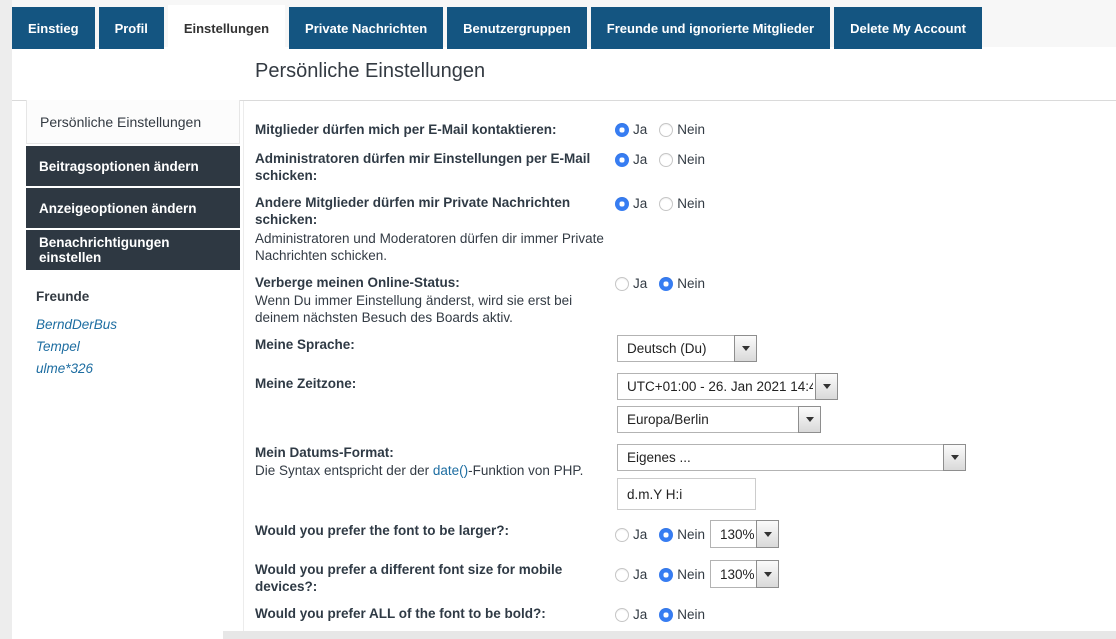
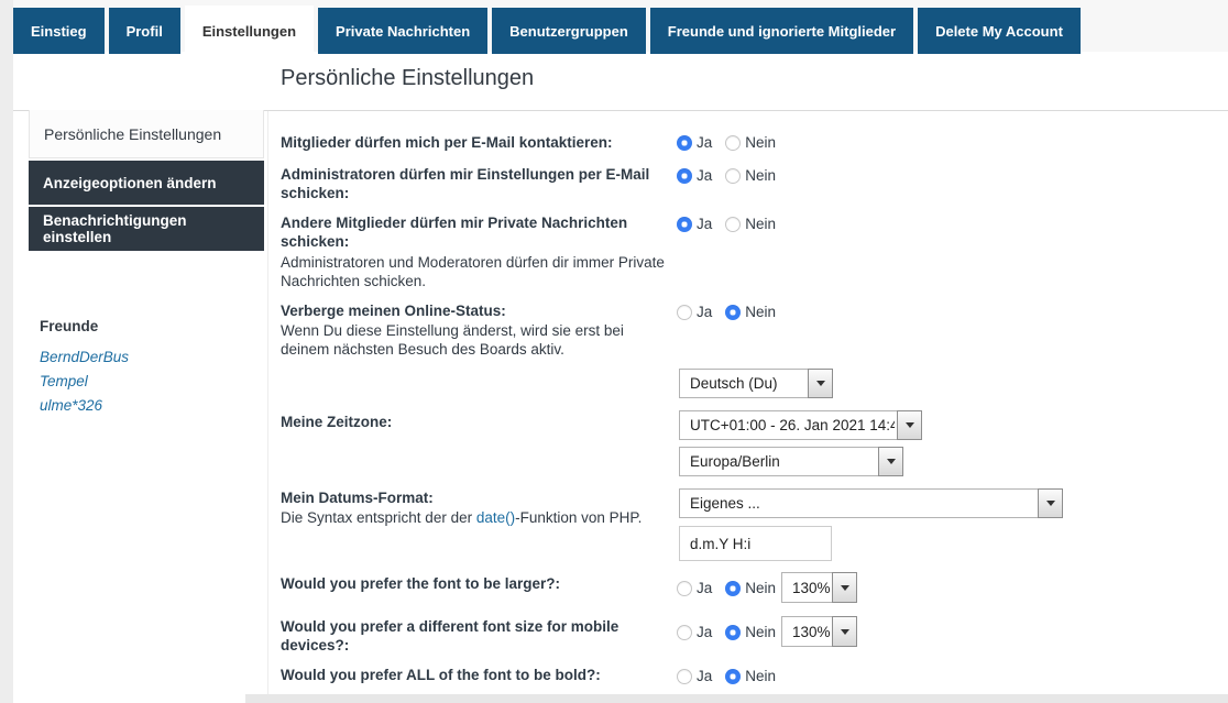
  Einstieg
  Profil
  Einstellungen
  Private Nachrichten
  Benutzergruppen
  Freunde und ignorierte Mitglieder
  Delete My Account
  Persönliche Einstellungen
  Persönliche Einstellungen
- Beitragsoptionen ändern
  Anzeigeoptionen ändern
  Benachrichtigungen einstellen
  Freunde
  BerndDerBus
  Tempel
  ulme*326
  Mitglieder dürfen mich per E-Mail kontaktieren:
  Ja
  Nein
  Administratoren dürfen mir Einstellungen per E-Mail schicken:
  Ja
  Nein
  Andere Mitglieder dürfen mir Private Nachrichten schicken:
  Administratoren und Moderatoren dürfen dir immer Private Nachrichten schicken.
  Ja
  Nein
  Verberge meinen Online-Status:
- Wenn Du immer Einstellung änderst, wird sie erst bei deinem nächsten Besuch des Boards aktiv.
+ Wenn Du diese Einstellung änderst, wird sie erst bei deinem nächsten Besuch des Boards aktiv.
  Ja
  Nein
- Meine Sprache:
  Deutsch (Du)
  Meine Zeitzone:
  UTC+01:00 - 26. Jan 2021 14:4
  Europa/Berlin
  Mein Datums-Format:
  Die Syntax entspricht der der date()-Funktion von PHP.
  Eigenes ...
  d.m.Y H:i
  Would you prefer the font to be larger?:
  Ja
  Nein
  130%
  Would you prefer a different font size for mobile devices?:
  Ja
  Nein
  130%
  Would you prefer ALL of the font to be bold?:
  Ja
  Nein
